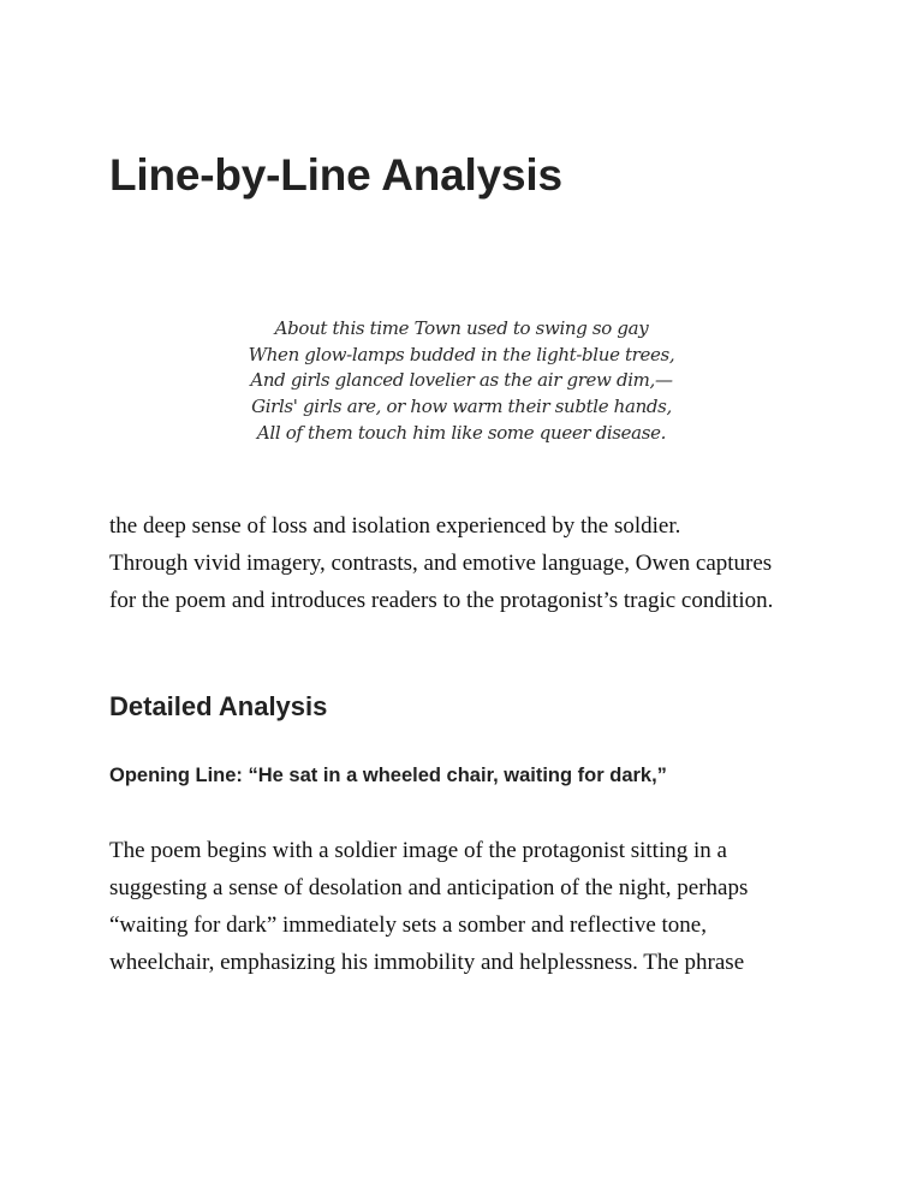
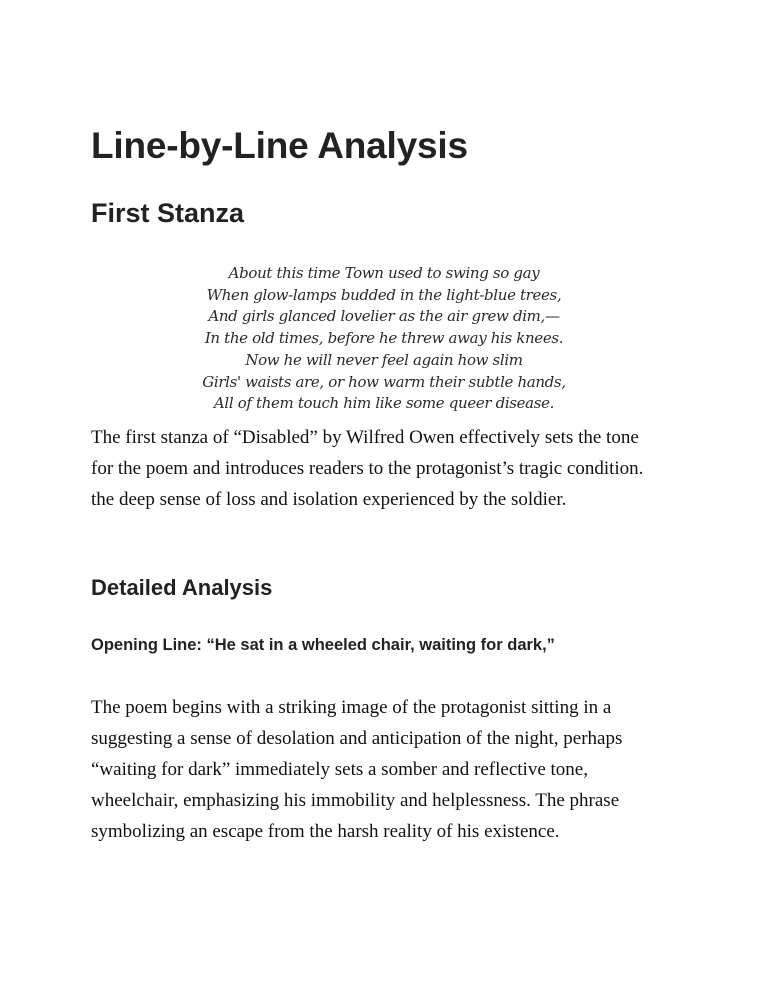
  Line-by-Line Analysis
+ First Stanza
  About this time Town used to swing so gay
  When glow-lamps budded in the light-blue trees,
  And girls glanced lovelier as the air grew dim,—
+ In the old times, before he threw away his knees.
+ Now he will never feel again how slim
- Girls' girls are, or how warm their subtle hands,
+ Girls' waists are, or how warm their subtle hands,
  All of them touch him like some queer disease.
+ The first stanza of “Disabled” by Wilfred Owen effectively sets the tone
- the deep sense of loss and isolation experienced by the soldier.
+ for the poem and introduces readers to the protagonist’s tragic condition.
- Through vivid imagery, contrasts, and emotive language, Owen captures
- for the poem and introduces readers to the protagonist’s tragic condition.
+ the deep sense of loss and isolation experienced by the soldier.
  Detailed Analysis
  Opening Line: “He sat in a wheeled chair, waiting for dark,”
- The poem begins with a soldier image of the protagonist sitting in a
+ The poem begins with a striking image of the protagonist sitting in a
  suggesting a sense of desolation and anticipation of the night, perhaps
  “waiting for dark” immediately sets a somber and reflective tone,
  wheelchair, emphasizing his immobility and helplessness. The phrase
+ symbolizing an escape from the harsh reality of his existence.
